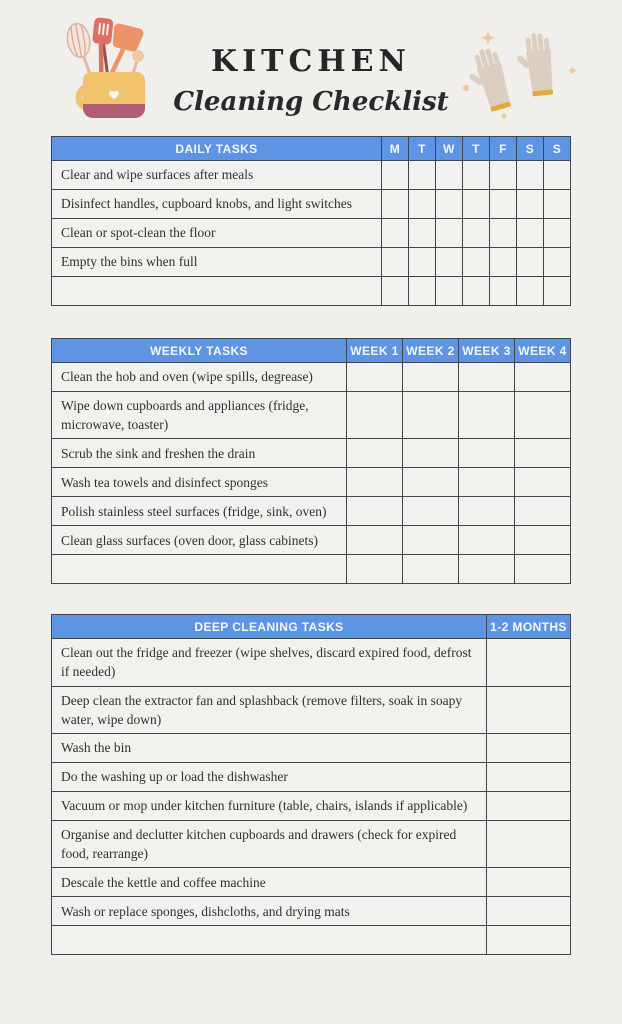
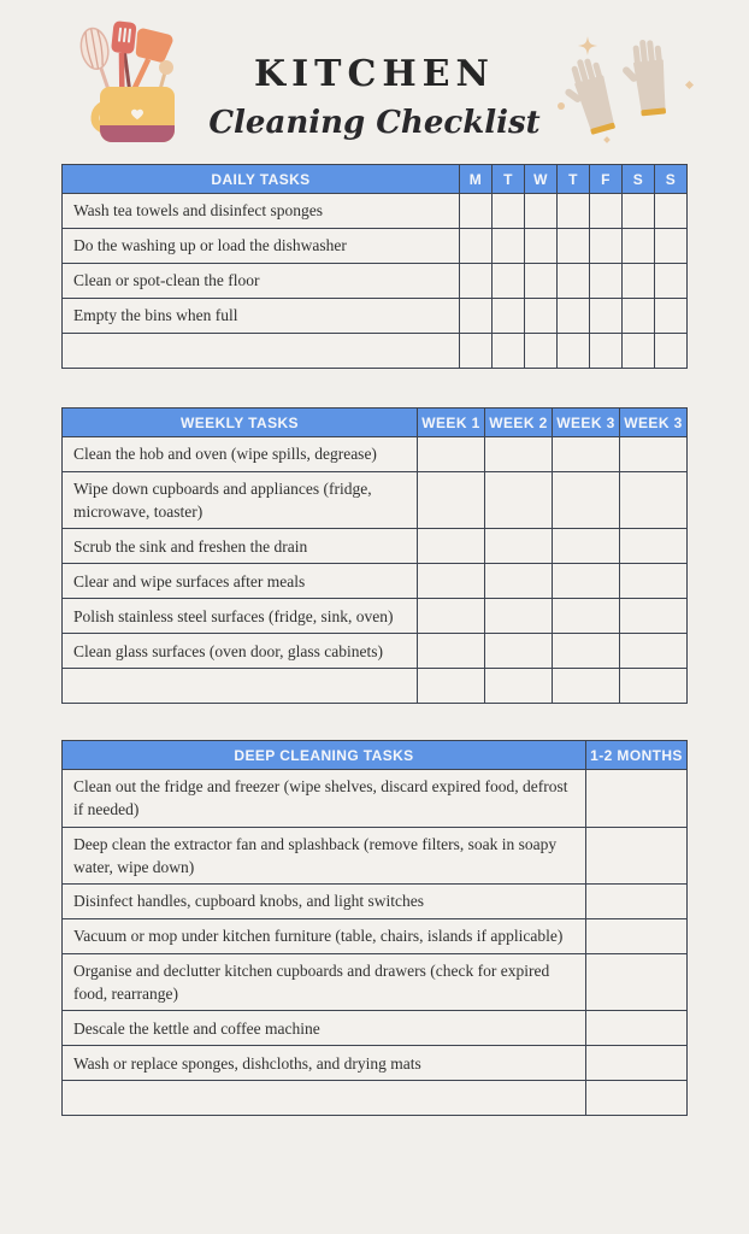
  KITCHEN
  Cleaning Checklist
  DAILY TASKS	M	T	W	T	F	S	S
- Clear and wipe surfaces after meals
+ Wash tea towels and disinfect sponges
- Disinfect handles, cupboard knobs, and light switches
+ Do the washing up or load the dishwasher
  Clean or spot-clean the floor
  Empty the bins when full
- WEEKLY TASKS	WEEK 1	WEEK 2	WEEK 3	WEEK 4
+ WEEKLY TASKS	WEEK 1	WEEK 2	WEEK 3	WEEK 3
  Clean the hob and oven (wipe spills, degrease)
  Wipe down cupboards and appliances (fridge, microwave, toaster)
  Scrub the sink and freshen the drain
- Wash tea towels and disinfect sponges
+ Clear and wipe surfaces after meals
  Polish stainless steel surfaces (fridge, sink, oven)
  Clean glass surfaces (oven door, glass cabinets)
  DEEP CLEANING TASKS	1-2 MONTHS
  Clean out the fridge and freezer (wipe shelves, discard expired food, defrost if needed)
  Deep clean the extractor fan and splashback (remove filters, soak in soapy water, wipe down)
- Wash the bin
- Do the washing up or load the dishwasher
+ Disinfect handles, cupboard knobs, and light switches
  Vacuum or mop under kitchen furniture (table, chairs, islands if applicable)
  Organise and declutter kitchen cupboards and drawers (check for expired food, rearrange)
  Descale the kettle and coffee machine
  Wash or replace sponges, dishcloths, and drying mats
